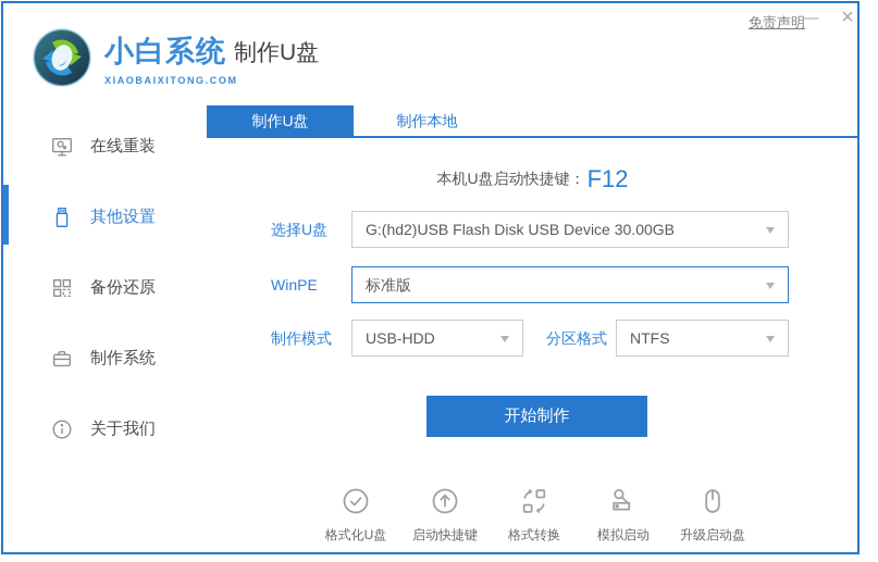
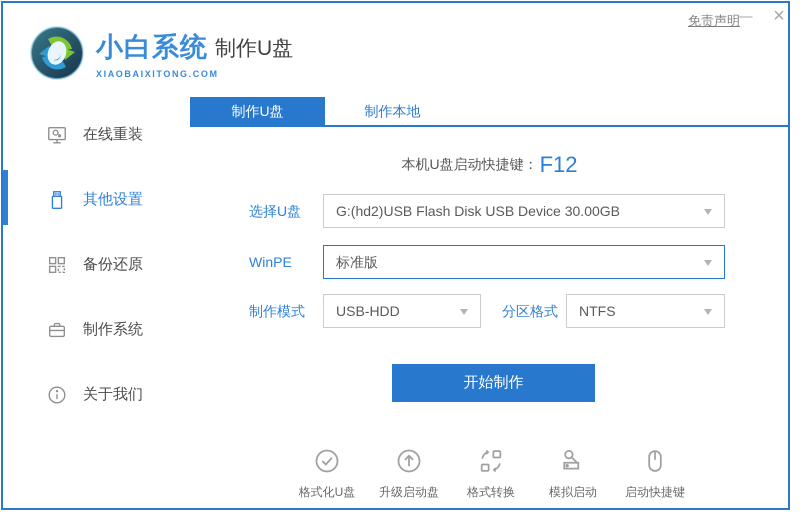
  免责声明
  —
  ×
  小白系统
  XIAOBAIXITONG.COM
  制作U盘
  在线重装
  其他设置
  备份还原
  制作系统
  关于我们
  制作U盘
  制作本地
  本机U盘启动快捷键：
  F12
  选择U盘
  G:(hd2)USB Flash Disk USB Device 30.00GB
  WinPE
  标准版
  制作模式
  USB-HDD
  分区格式
  NTFS
  开始制作
  格式化U盘
- 启动快捷键
+ 升级启动盘
  格式转换
  模拟启动
- 升级启动盘
+ 启动快捷键
